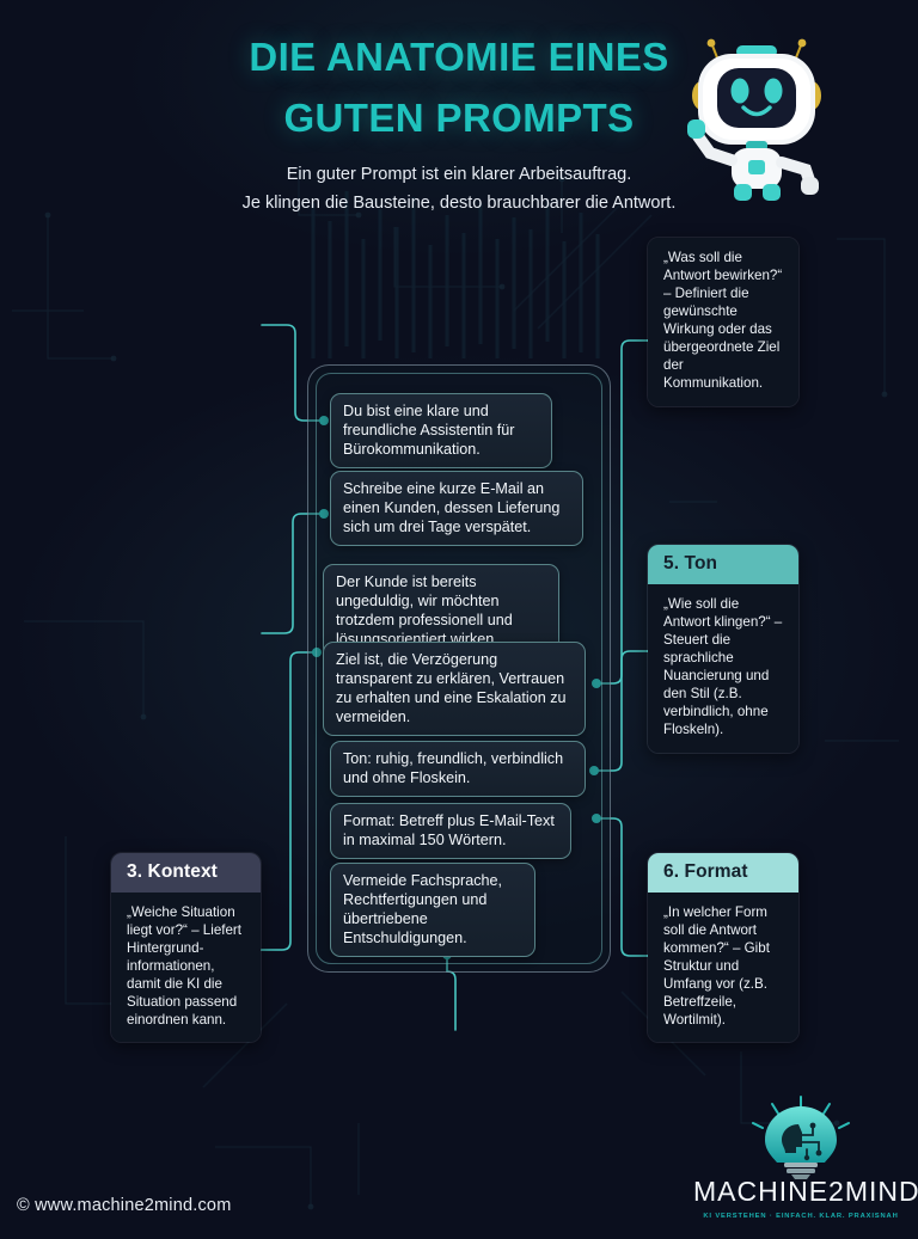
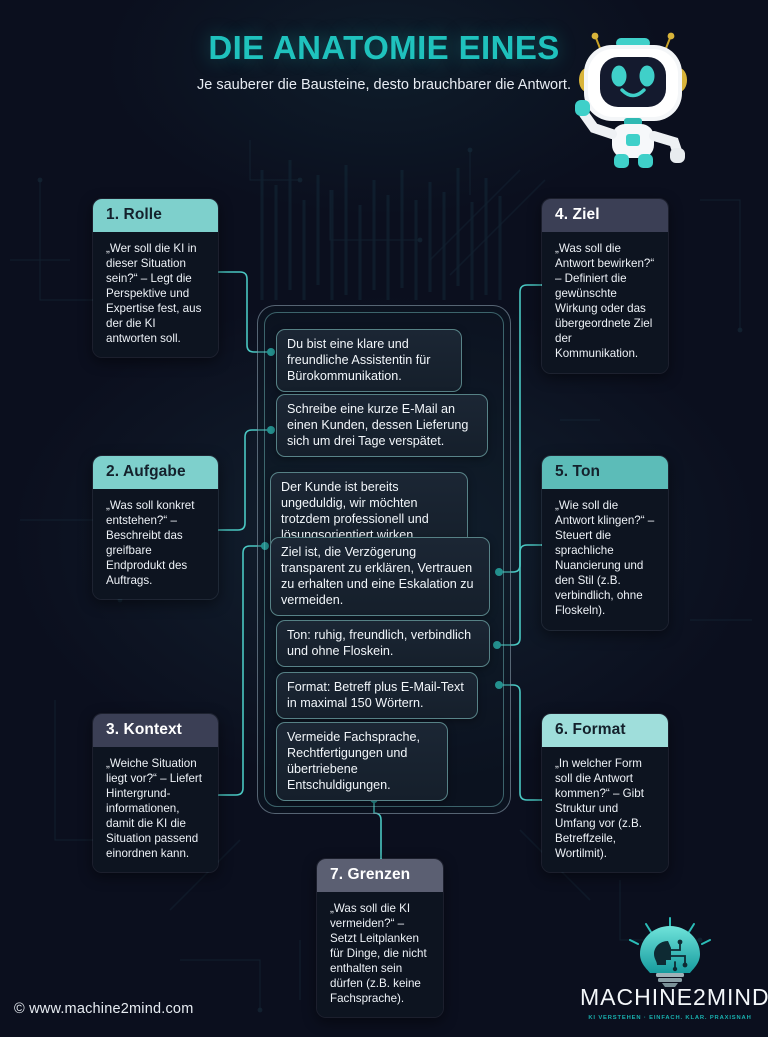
  DIE ANATOMIE EINES
- GUTEN PROMPTS
- Ein guter Prompt ist ein klarer Arbeitsauftrag.
- Je klingen die Bausteine, desto brauchbarer die Antwort.
+ Je sauberer die Bausteine, desto brauchbarer die Antwort.
  Du bist eine klare und freundliche Assistentin für Bürokommunikation.
  Schreibe eine kurze E-Mail an einen Kunden, dessen Lieferung sich um drei Tage verspätet.
  Der Kunde ist bereits ungeduldig, wir möchten trotzdem professionell und lösungsorientiert wirken.
  Ziel ist, die Verzögerung transparent zu erklären, Vertrauen zu erhalten und eine Eskalation zu vermeiden.
  Ton: ruhig, freundlich, verbindlich und ohne Floskein.
  Format: Betreff plus E-Mail-Text in maximal 150 Wörtern.
  Vermeide Fachsprache, Rechtfertigungen und übertriebene Entschuldigungen.
+ 1. Rolle
+ „Wer soll die KI in dieser Situation sein?“ – Legt die Perspektive und Expertise fest, aus der die KI antworten soll.
+ 2. Aufgabe
+ „Was soll konkret entstehen?“ – Beschreibt das greifbare Endprodukt des Auftrags.
  3. Kontext
  „Weiche Situation liegt vor?“ – Liefert Hintergrund-informationen, damit die KI die Situation passend einordnen kann.
+ 4. Ziel
  „Was soll die Antwort bewirken?“ – Definiert die gewünschte Wirkung oder das übergeordnete Ziel der Kommunikation.
  5. Ton
  „Wie soll die Antwort klingen?“ – Steuert die sprachliche Nuancierung und den Stil (z.B. verbindlich, ohne Floskeln).
  6. Format
  „In welcher Form soll die Antwort kommen?“ – Gibt Struktur und Umfang vor (z.B. Betreffzeile, Wortilmit).
+ 7. Grenzen
+ „Was soll die KI vermeiden?“ – Setzt Leitplanken für Dinge, die nicht enthalten sein dürfen (z.B. keine Fachsprache).
  © www.machine2mind.com
  MACHINE2MIND
